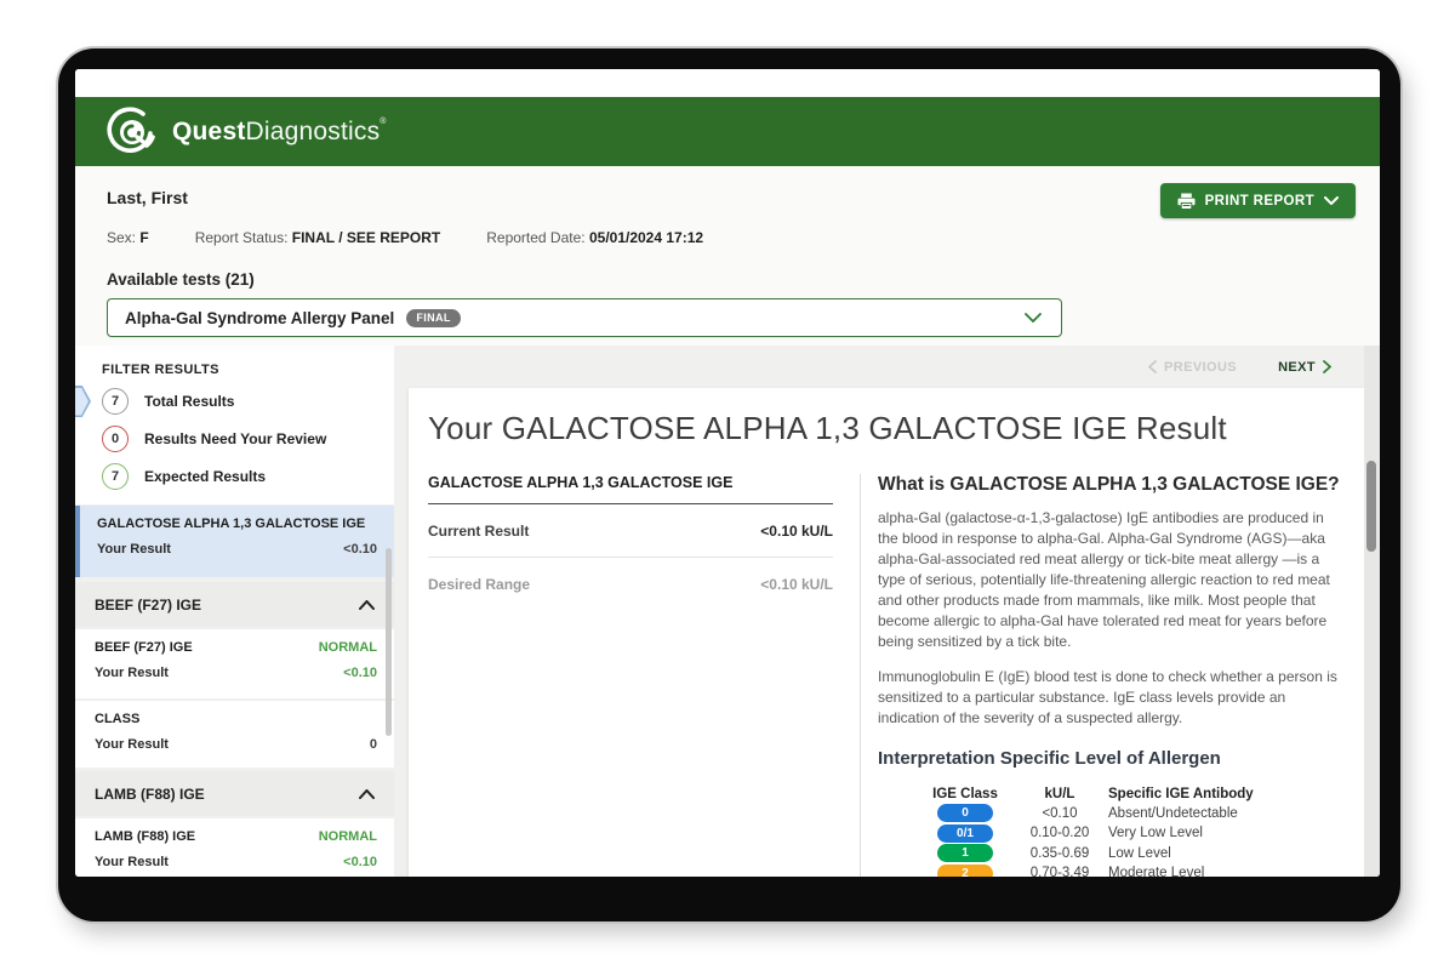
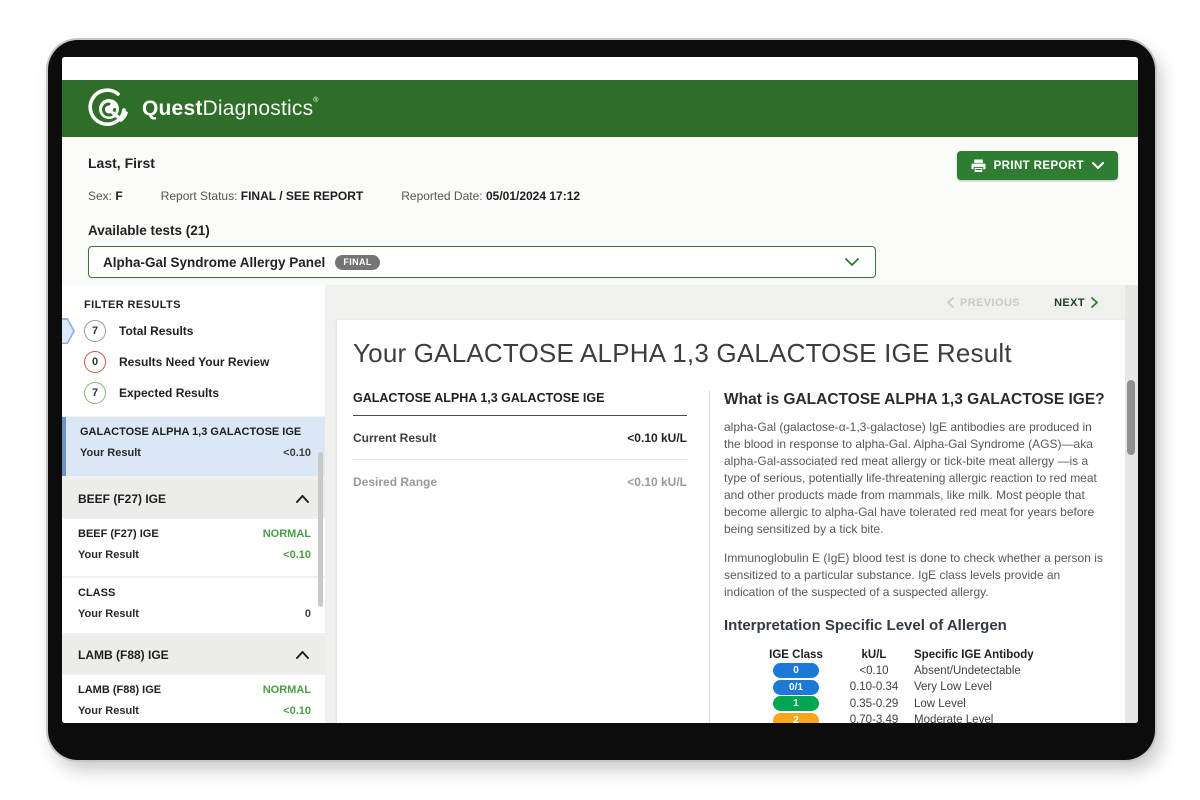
  QuestDiagnostics
  Last, First
  PRINT REPORT
  Sex: F
  Report Status: FINAL / SEE REPORT
  Reported Date: 05/01/2024 17:12
  Available tests (21)
  Alpha-Gal Syndrome Allergy Panel
  FINAL
  FILTER RESULTS
  7
  Total Results
  0
  Results Need Your Review
  7
  Expected Results
  GALACTOSE ALPHA 1,3 GALACTOSE IGE
  Your Result
  <0.10
  BEEF (F27) IGE
  BEEF (F27) IGE
  NORMAL
  Your Result
  <0.10
  CLASS
  Your Result
  0
  LAMB (F88) IGE
  LAMB (F88) IGE
  NORMAL
  Your Result
  <0.10
  PREVIOUS
  NEXT
  Your GALACTOSE ALPHA 1,3 GALACTOSE IGE Result
  GALACTOSE ALPHA 1,3 GALACTOSE IGE
  Current Result
  <0.10 kU/L
  Desired Range
  <0.10 kU/L
  What is GALACTOSE ALPHA 1,3 GALACTOSE IGE?
  alpha-Gal (galactose-α-1,3-galactose) IgE antibodies are produced in the blood in response to alpha-Gal. Alpha-Gal Syndrome (AGS)—aka alpha-Gal-associated red meat allergy or tick-bite meat allergy —is a type of serious, potentially life-threatening allergic reaction to red meat and other products made from mammals, like milk. Most people that become allergic to alpha-Gal have tolerated red meat for years before being sensitized by a tick bite.
- Immunoglobulin E (IgE) blood test is done to check whether a person is sensitized to a particular substance. IgE class levels provide an indication of the severity of a suspected allergy.
+ Immunoglobulin E (IgE) blood test is done to check whether a person is sensitized to a particular substance. IgE class levels provide an indication of the suspected of a suspected allergy.
  Interpretation Specific Level of Allergen
  IGE Class
  kU/L
  Specific IGE Antibody
  0
  <0.10
  Absent/Undetectable
  0/1
- 0.10-0.20
+ 0.10-0.34
  Very Low Level
  1
- 0.35-0.69
+ 0.35-0.29
  Low Level
  2
  0.70-3.49
  Moderate Level
